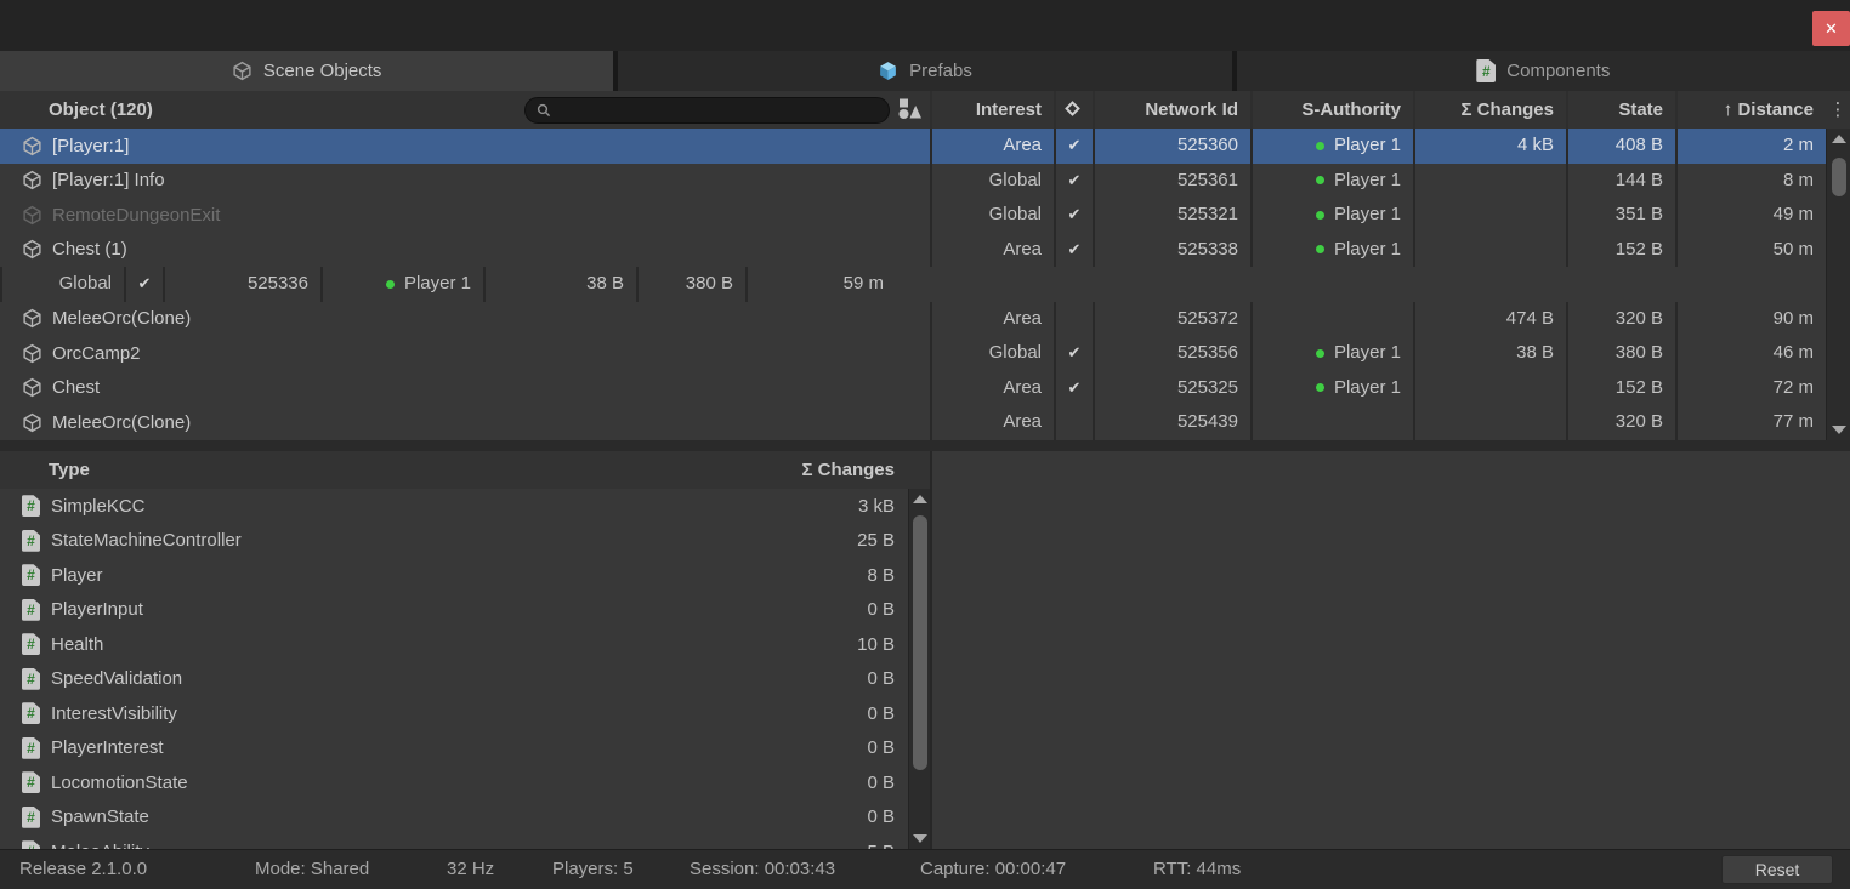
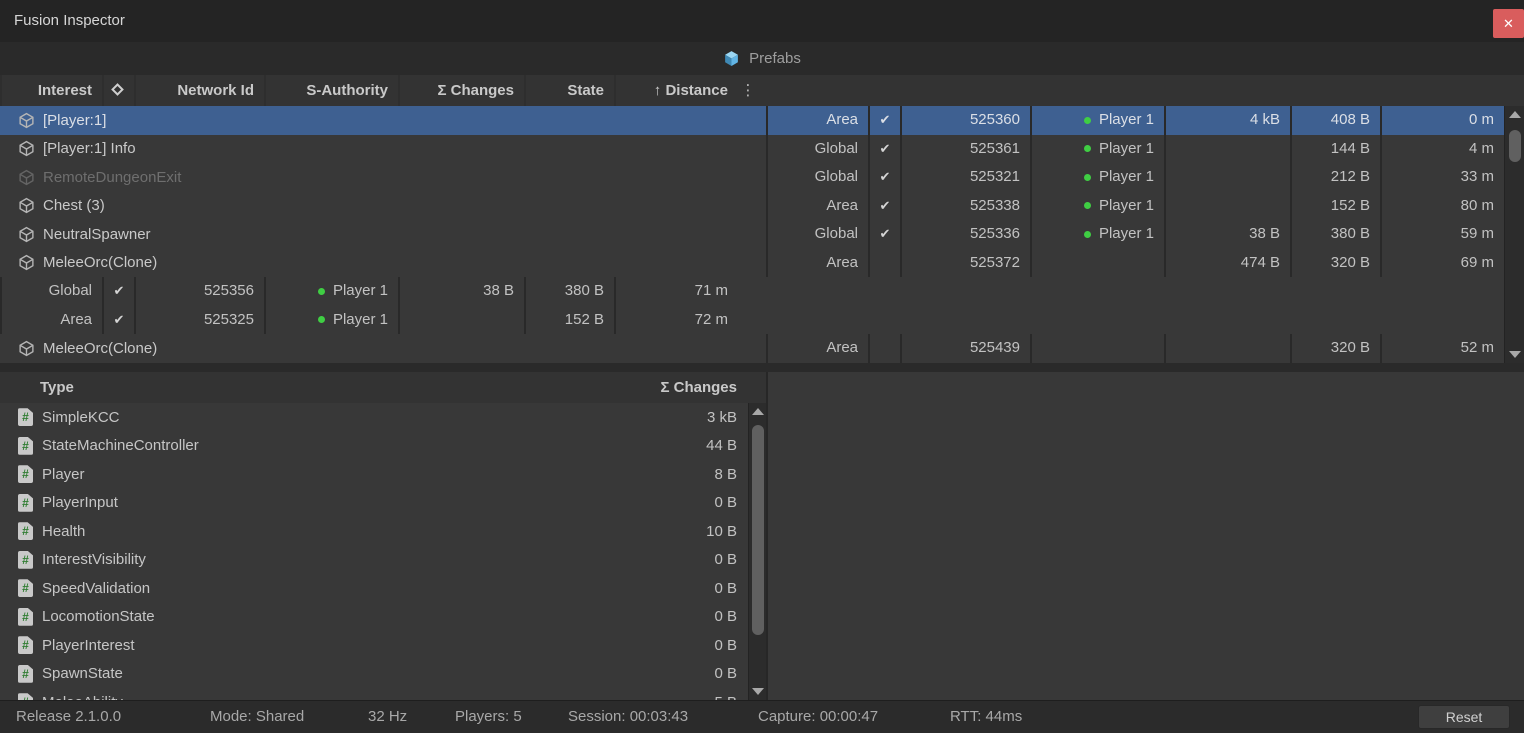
+ Fusion Inspector
  ✕
- Scene Objects
  Prefabs
- Components
- Object (120)
  Interest
  Network Id
  S-Authority
  Σ Changes
  State
  ↑ Distance
  ⋮
  [Player:1]
  Area
  ✔
  525360
  Player 1
  4 kB
  408 B
- 2 m
+ 0 m
  [Player:1] Info
  Global
  ✔
  525361
  Player 1
  144 B
- 8 m
+ 4 m
  RemoteDungeonExit
  Global
  ✔
  525321
  Player 1
- 351 B
+ 212 B
- 49 m
+ 33 m
- Chest (1)
+ Chest (3)
  Area
  ✔
  525338
  Player 1
  152 B
- 50 m
+ 80 m
+ NeutralSpawner
  Global
  ✔
  525336
  Player 1
  38 B
  380 B
  59 m
  MeleeOrc(Clone)
  Area
  525372
  474 B
  320 B
- 90 m
+ 69 m
- OrcCamp2
  Global
  ✔
  525356
  Player 1
  38 B
  380 B
- 46 m
+ 71 m
- Chest
  Area
  ✔
  525325
  Player 1
  152 B
  72 m
  MeleeOrc(Clone)
  Area
  525439
  320 B
- 77 m
+ 52 m
  Type
  Σ Changes
  SimpleKCC
  3 kB
  StateMachineController
- 25 B
+ 44 B
  Player
  8 B
  PlayerInput
  0 B
  Health
  10 B
- SpeedValidation
+ InterestVisibility
  0 B
- InterestVisibility
+ SpeedValidation
  0 B
- PlayerInterest
+ LocomotionState
  0 B
- LocomotionState
+ PlayerInterest
  0 B
  SpawnState
  0 B
  Release 2.1.0.0
  Mode: Shared
  32 Hz
  Players: 5
  Session: 00:03:43
  Capture: 00:00:47
  RTT: 44ms
  Reset
